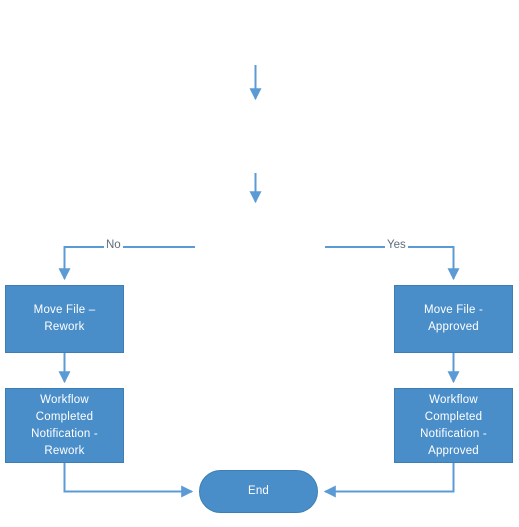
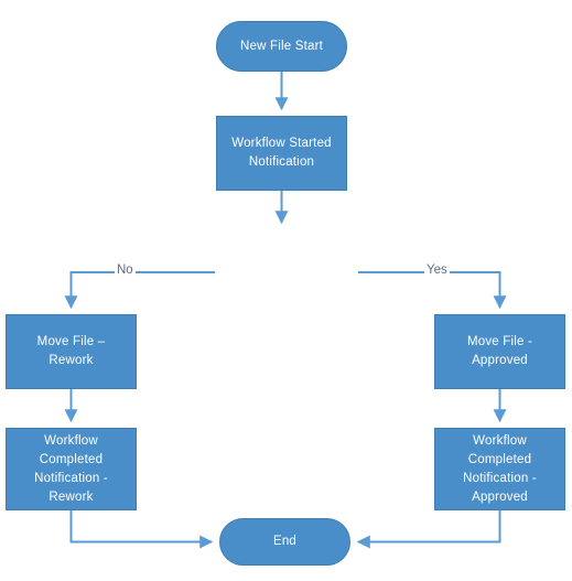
+ New File Start
+ Workflow Started
+ Notification
  Move File –
  Rework
  Move File -
  Approved
  Workflow
  Completed
  Notification -
  Rework
  Workflow
  Completed
  Notification -
  Approved
  End
  No
  Yes
